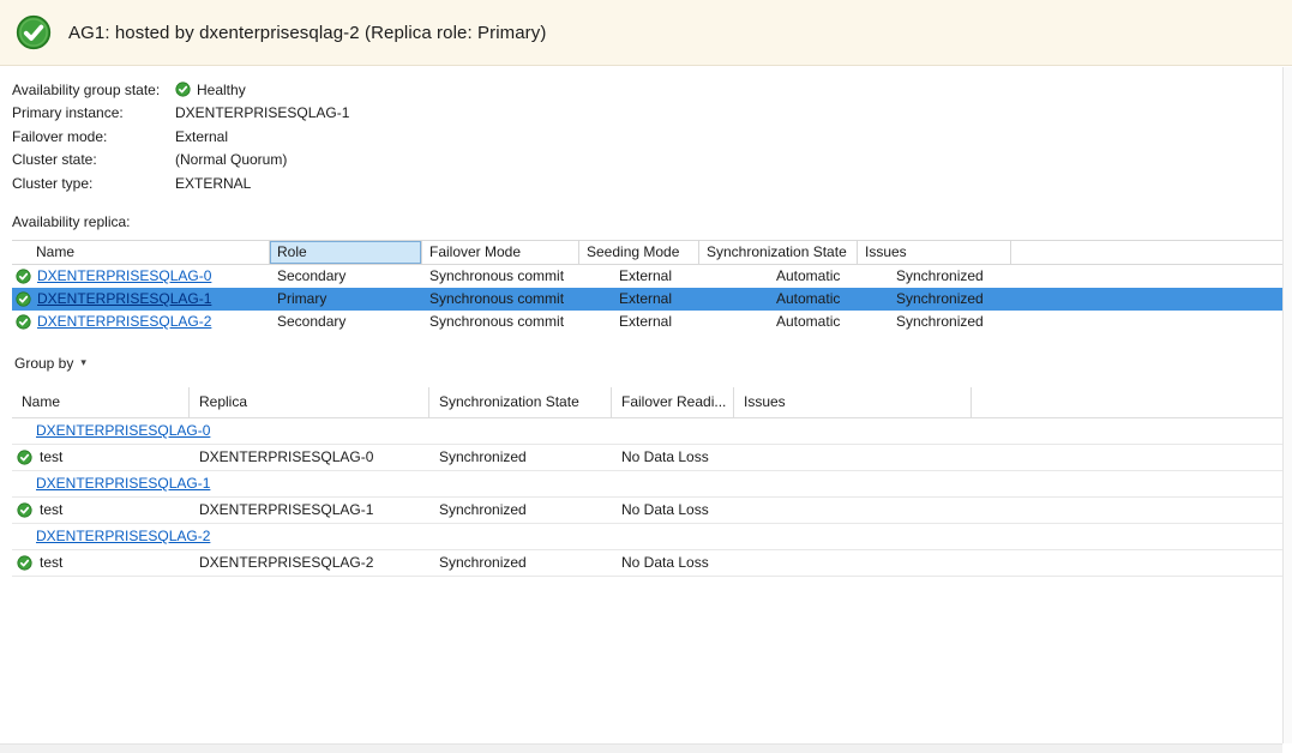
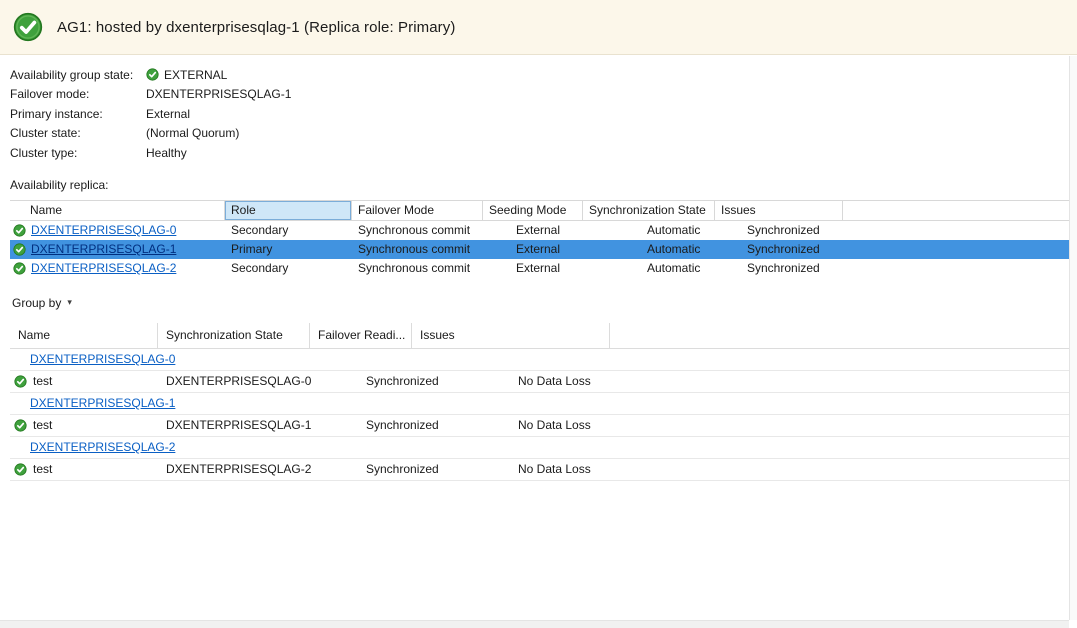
- AG1: hosted by dxenterprisesqlag-2 (Replica role: Primary)
+ AG1: hosted by dxenterprisesqlag-1 (Replica role: Primary)
  Availability group state:
- Healthy
+ EXTERNAL
- Primary instance:
+ Failover mode:
  DXENTERPRISESQLAG-1
- Failover mode:
+ Primary instance:
  External
  Cluster state:
  (Normal Quorum)
  Cluster type:
- EXTERNAL
+ Healthy
  Availability replica:
  Name
  Role
  Failover Mode
  Seeding Mode
  Synchronization State
  Issues
  DXENTERPRISESQLAG-0
  Secondary
  Synchronous commit
  External
  Automatic
  Synchronized
  DXENTERPRISESQLAG-1
  Primary
  Synchronous commit
  External
  Automatic
  Synchronized
  DXENTERPRISESQLAG-2
  Secondary
  Synchronous commit
  External
  Automatic
  Synchronized
  Group by
  ▾
  Name
- Replica
  Synchronization State
  Failover Readi...
  Issues
  DXENTERPRISESQLAG-0
  test
  DXENTERPRISESQLAG-0
  Synchronized
  No Data Loss
  DXENTERPRISESQLAG-1
  test
  DXENTERPRISESQLAG-1
  Synchronized
  No Data Loss
  DXENTERPRISESQLAG-2
  test
  DXENTERPRISESQLAG-2
  Synchronized
  No Data Loss
